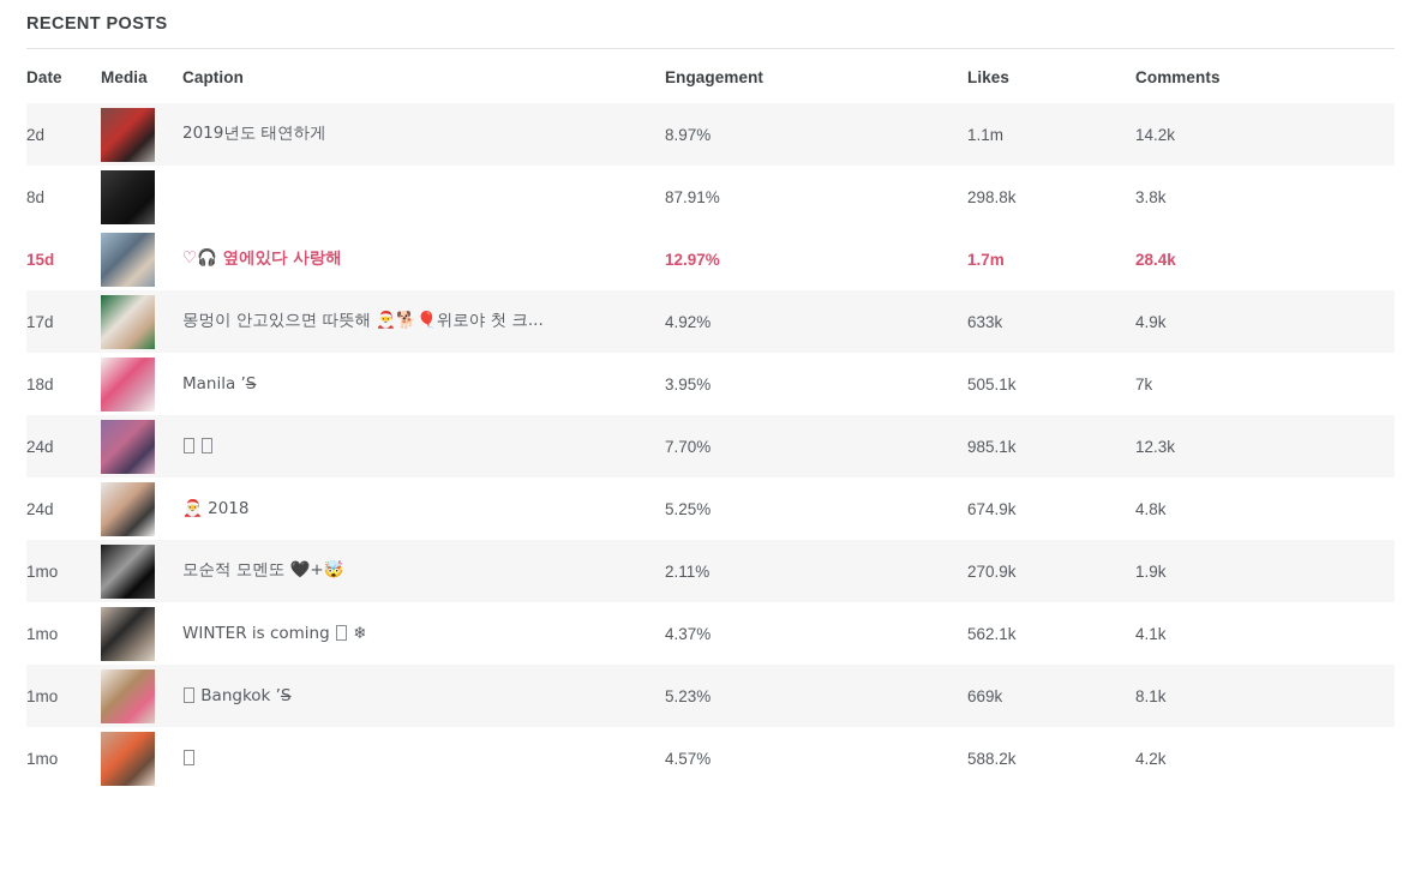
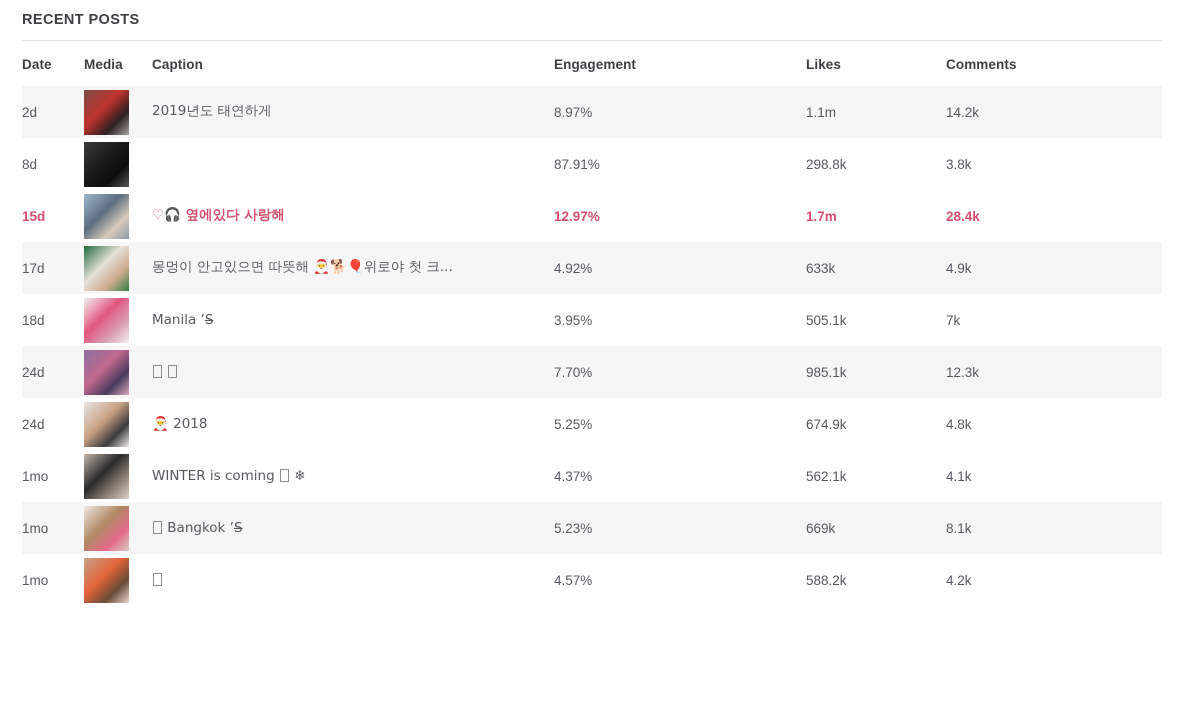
  RECENT POSTS
  Date	Media	Caption	Engagement	Likes	Comments
  2d		2019년도 태연하게	8.97%	1.1m	14.2k
  8d			87.91%	298.8k	3.8k
  15d		♡🎧 옆에있다 사랑해	12.97%	1.7m	28.4k
  17d		몽멍이 안고있으면 따뜻해 🎅🐕🎈위로야 첫 크...	4.92%	633k	4.9k
  18d		Manila ’S̶	3.95%	505.1k	7k
  24d			7.70%	985.1k	12.3k
  24d		🎅 2018	5.25%	674.9k	4.8k
- 1mo		모순적 모멘또 🖤+🤯	2.11%	270.9k	1.9k
  1mo		WINTER is coming ❄	4.37%	562.1k	4.1k
  1mo		Bangkok ’S̶	5.23%	669k	8.1k
  1mo			4.57%	588.2k	4.2k
